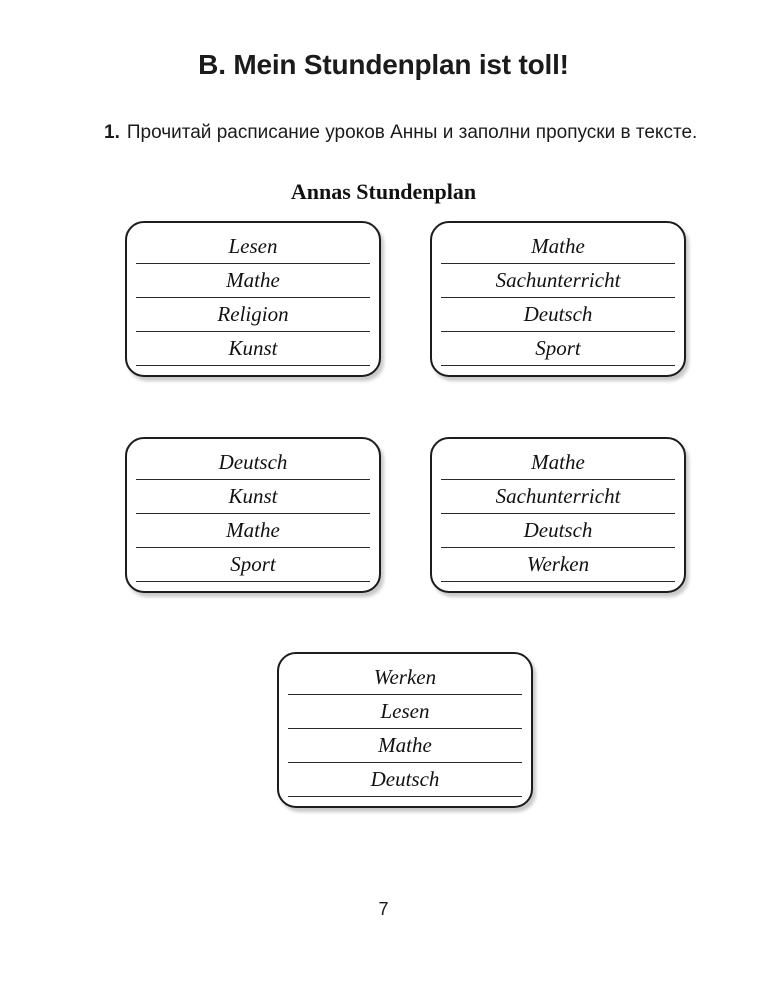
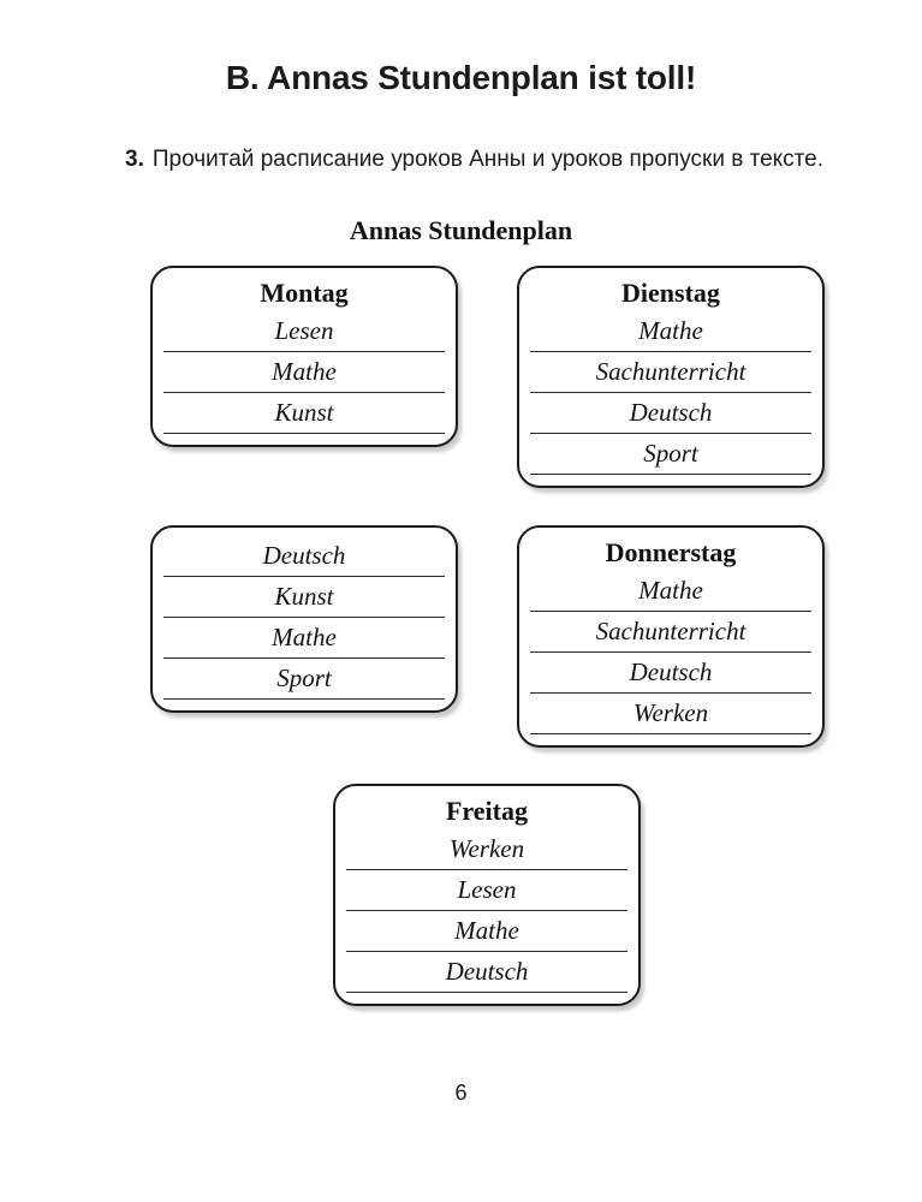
- B. Mein Stundenplan ist toll!
+ B. Annas Stundenplan ist toll!
- 1.
+ 3.
- Прочитай расписание уроков Анны и заполни пропуски в тексте.
+ Прочитай расписание уроков Анны и уроков пропуски в тексте.
  Annas Stundenplan
+ Montag
  Lesen
  Mathe
- Religion
  Kunst
+ Dienstag
  Mathe
  Sachunterricht
  Deutsch
  Sport
  Deutsch
  Kunst
  Mathe
  Sport
+ Donnerstag
  Mathe
  Sachunterricht
  Deutsch
  Werken
+ Freitag
  Werken
  Lesen
  Mathe
  Deutsch
- 7
+ 6
